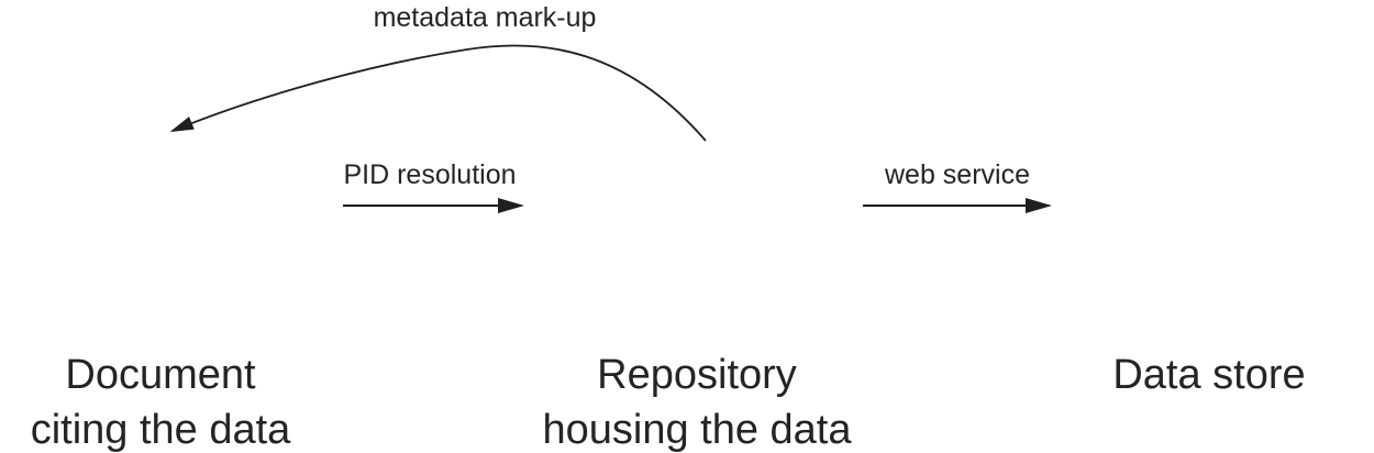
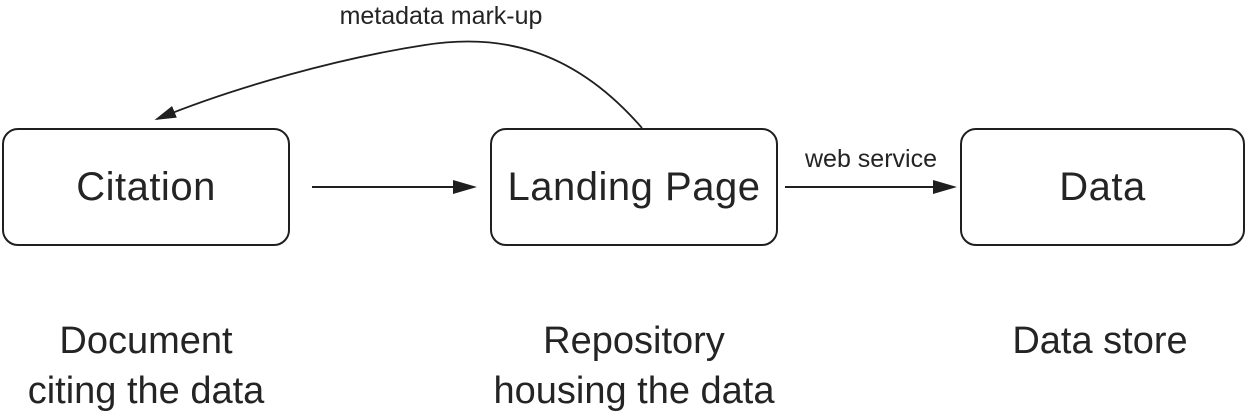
+ Citation
+ Landing Page
+ Data
  metadata mark-up
- PID resolution
  web service
  Document
  citing the data
  Repository
  housing the data
  Data store
